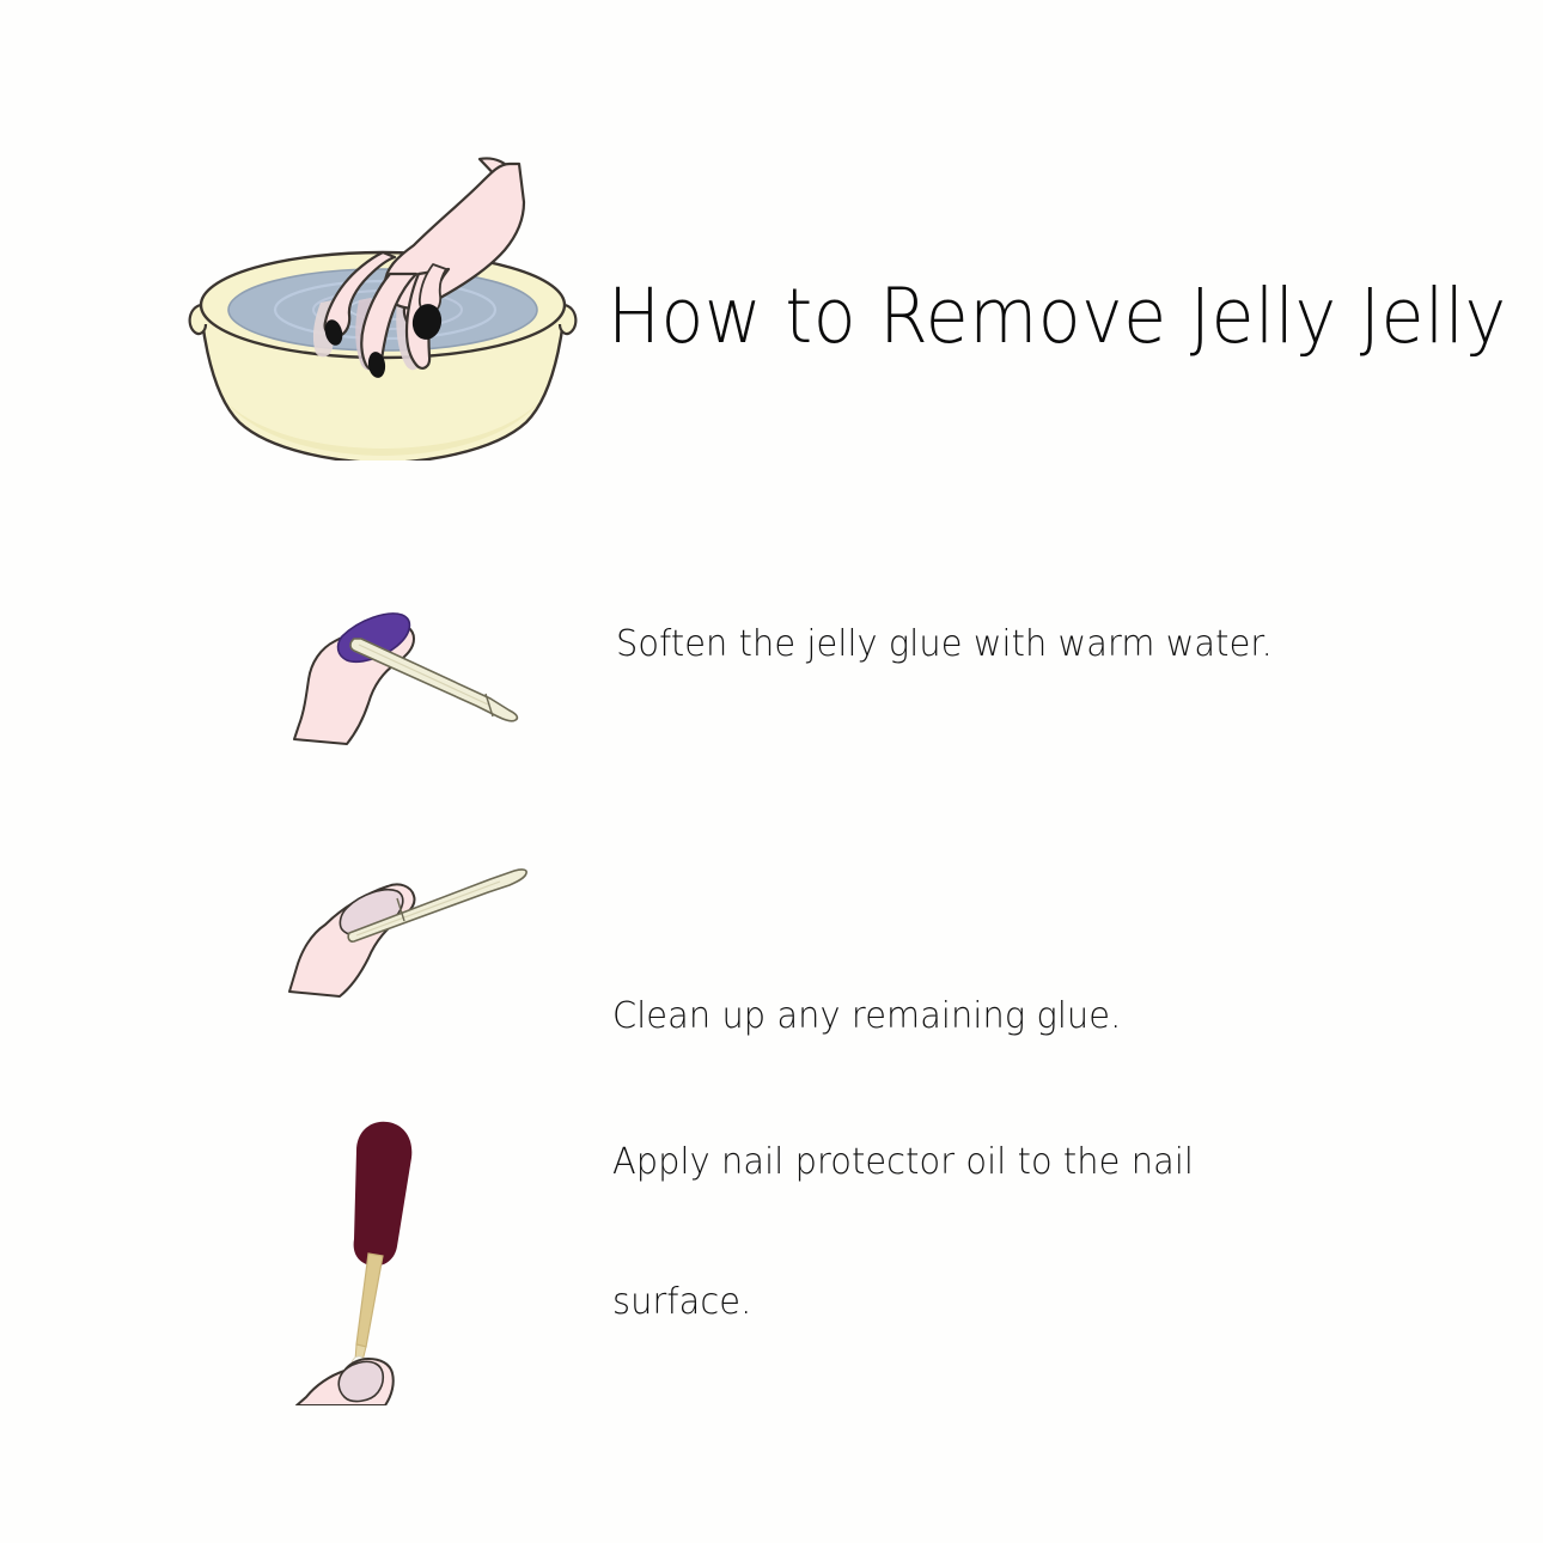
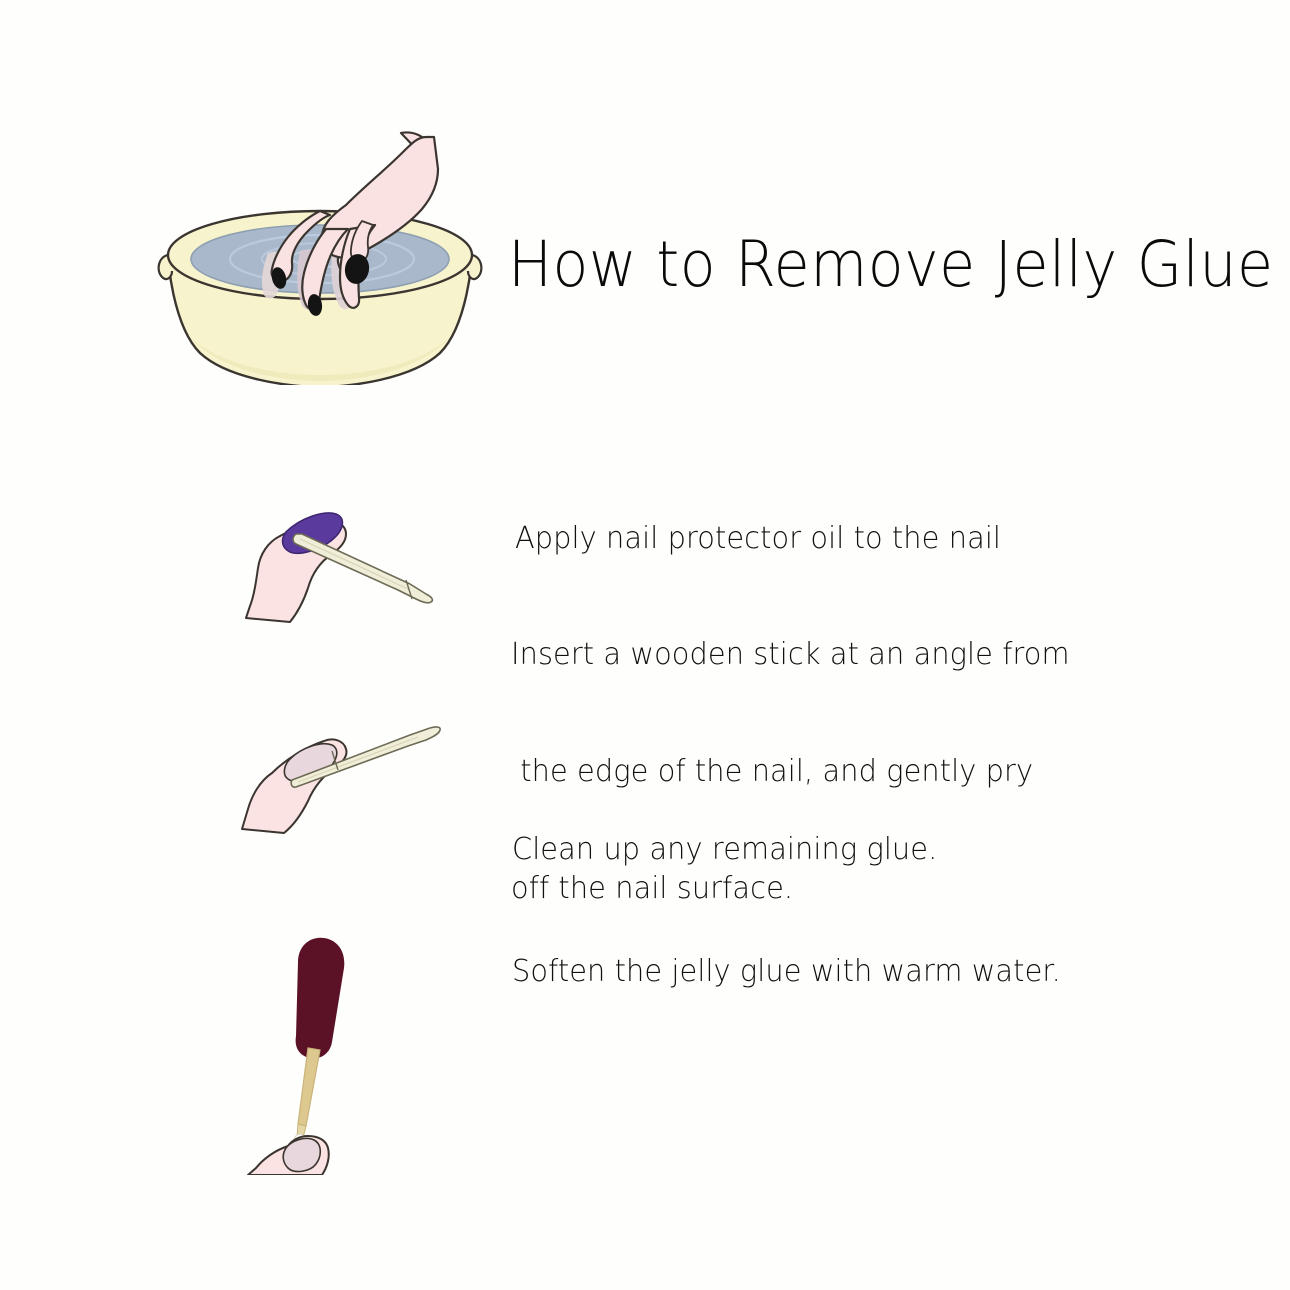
- How to Remove Jelly Jelly
+ How to Remove Jelly Glue
- Soften the jelly glue with warm water.
+ Apply nail protector oil to the nail
+ Insert a wooden stick at an angle from
+ the edge of the nail, and gently pry
+ off the nail surface.
  Clean up any remaining glue.
- Apply nail protector oil to the nail
+ Soften the jelly glue with warm water.
- surface.
